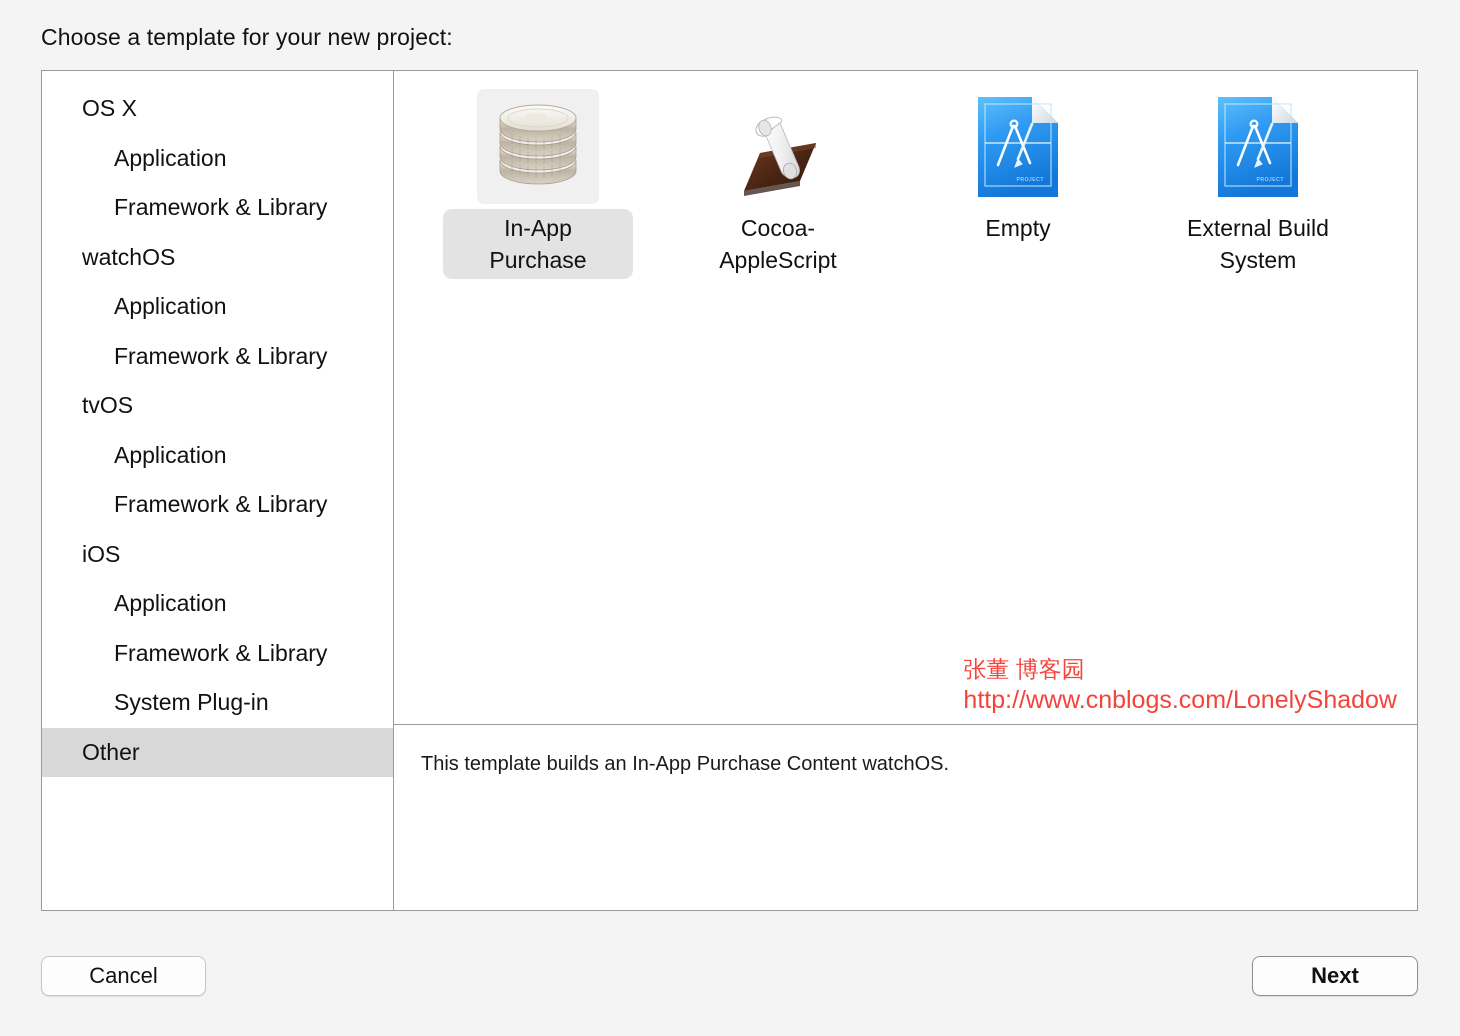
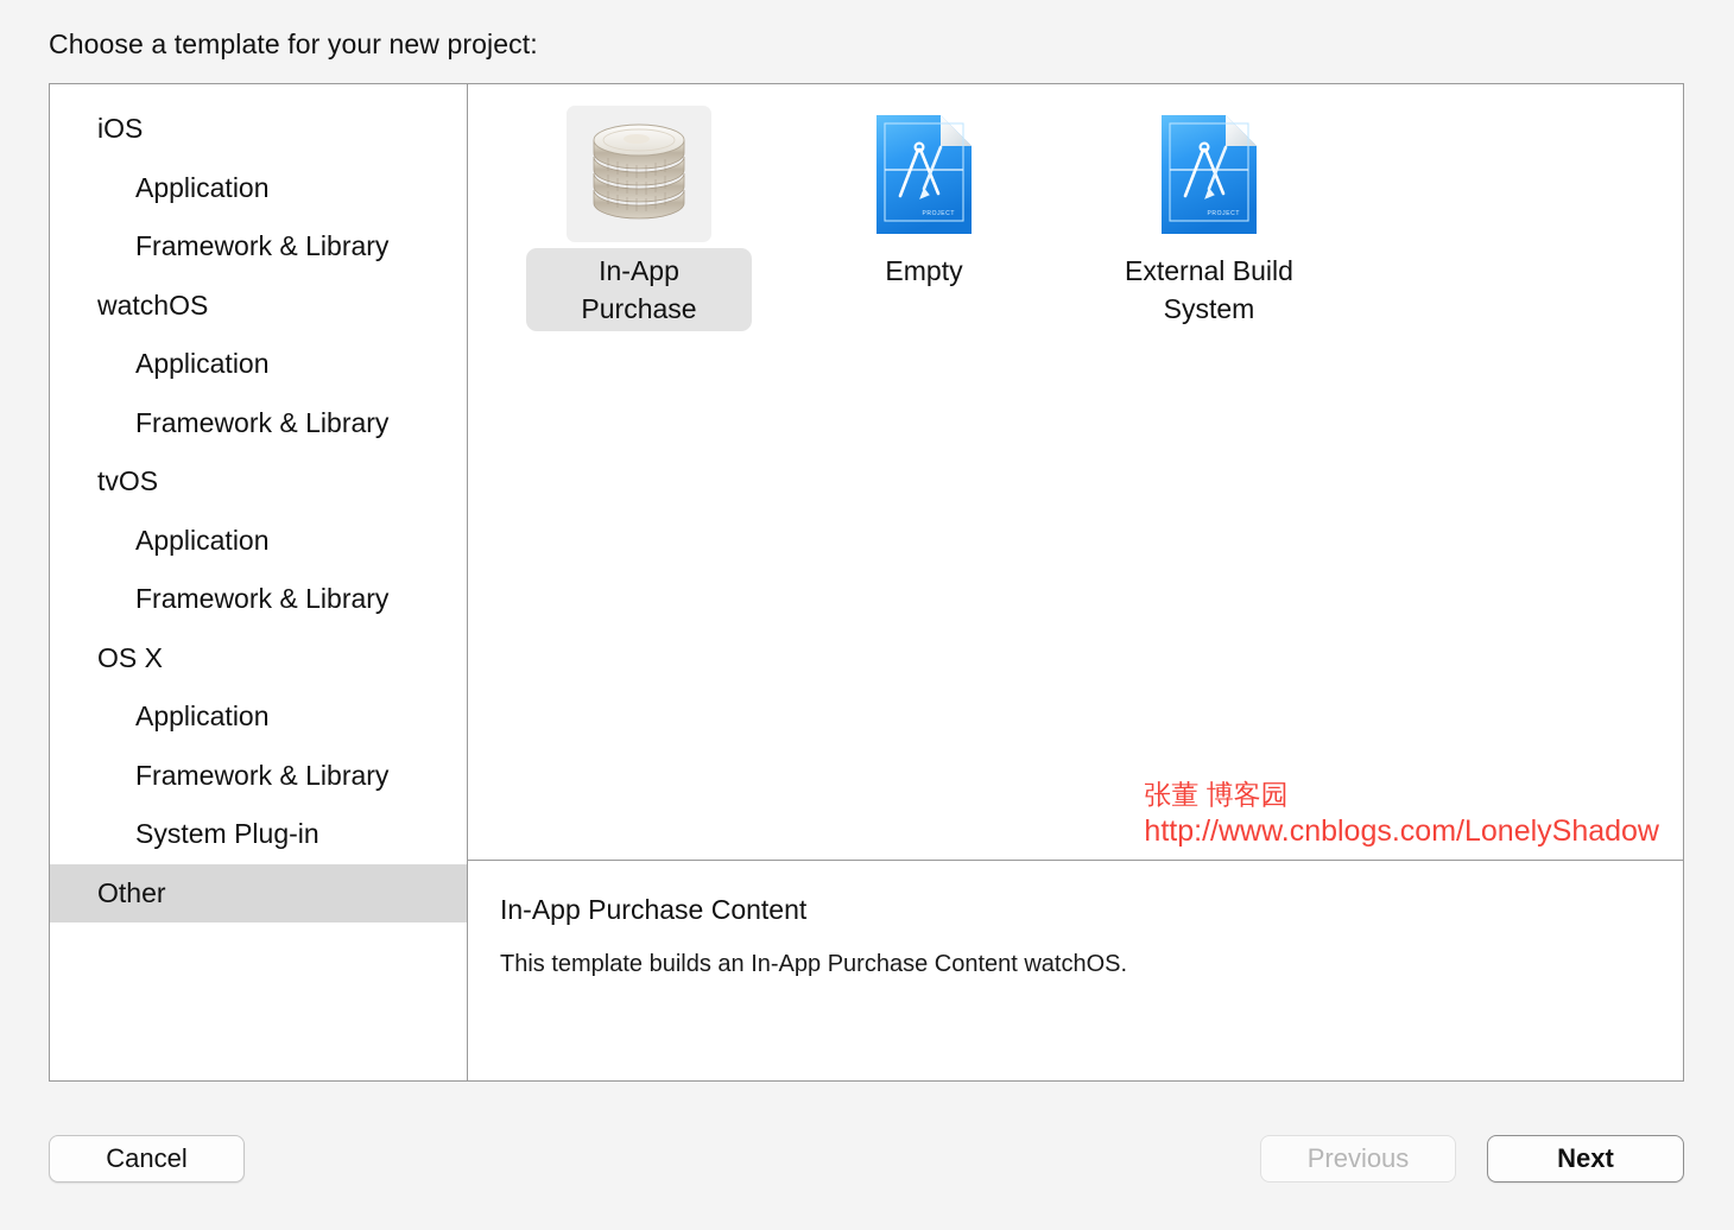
  Choose a template for your new project:
- OS X
+ iOS
  Application
  Framework & Library
  watchOS
  Application
  Framework & Library
  tvOS
  Application
  Framework & Library
- iOS
+ OS X
  Application
  Framework & Library
  System Plug-in
  Other
  In-App Purchase
- Cocoa-AppleScript
  Empty
  External Build System
  张董 博客园
  http://www.cnblogs.com/LonelyShadow
+ In-App Purchase Content
  This template builds an In-App Purchase Content watchOS.
  Cancel
+ Previous
  Next
